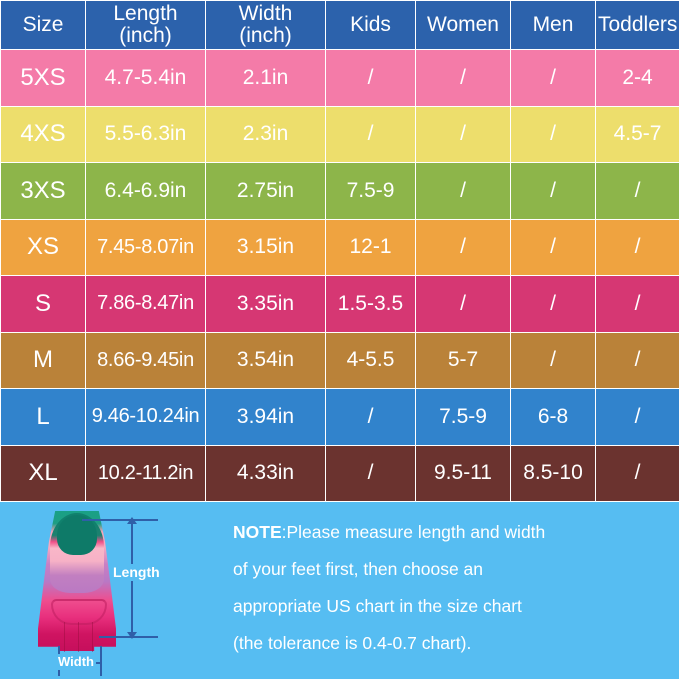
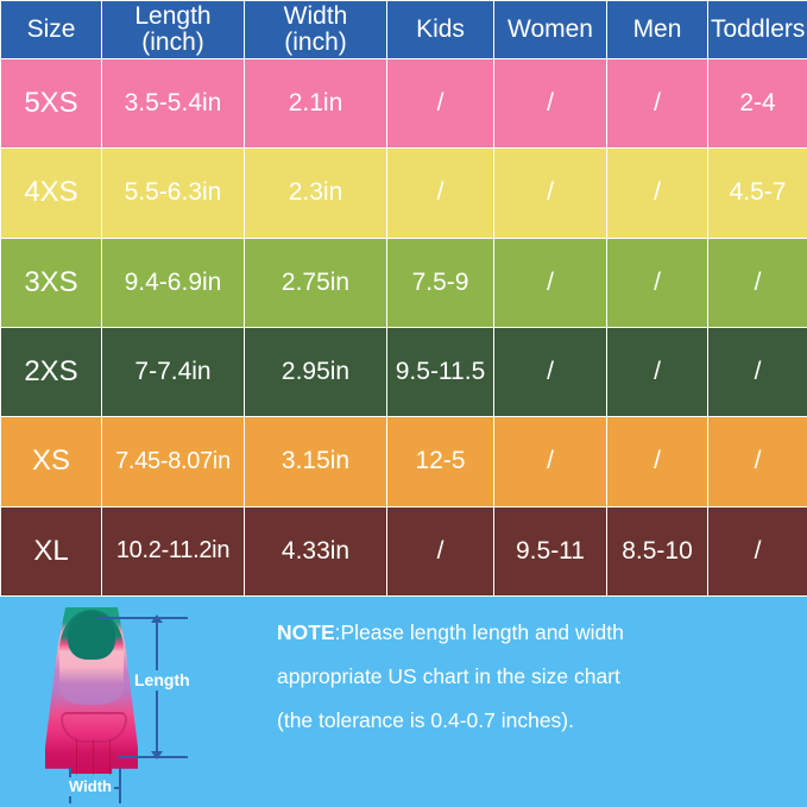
  Size	Length (inch)	Width (inch)	Kids	Women	Men	Toddlers
- 5XS	4.7-5.4in	2.1in	/	/	/	2-4
+ 5XS	3.5-5.4in	2.1in	/	/	/	2-4
  4XS	5.5-6.3in	2.3in	/	/	/	4.5-7
- 3XS	6.4-6.9in	2.75in	7.5-9	/	/	/
+ 3XS	9.4-6.9in	2.75in	7.5-9	/	/	/
+ 2XS	7-7.4in	2.95in	9.5-11.5	/	/	/
- XS	7.45-8.07in	3.15in	12-1	/	/	/
+ XS	7.45-8.07in	3.15in	12-5	/	/	/
- S	7.86-8.47in	3.35in	1.5-3.5	/	/	/
- M	8.66-9.45in	3.54in	4-5.5	5-7	/	/
- L	9.46-10.24in	3.94in	/	7.5-9	6-8	/
  XL	10.2-11.2in	4.33in	/	9.5-11	8.5-10	/
  Length
  Width
- NOTE:Please measure length and width
+ NOTE:Please length length and width
- of your feet first, then choose an
  appropriate US chart in the size chart
- (the tolerance is 0.4-0.7 chart).
+ (the tolerance is 0.4-0.7 inches).
